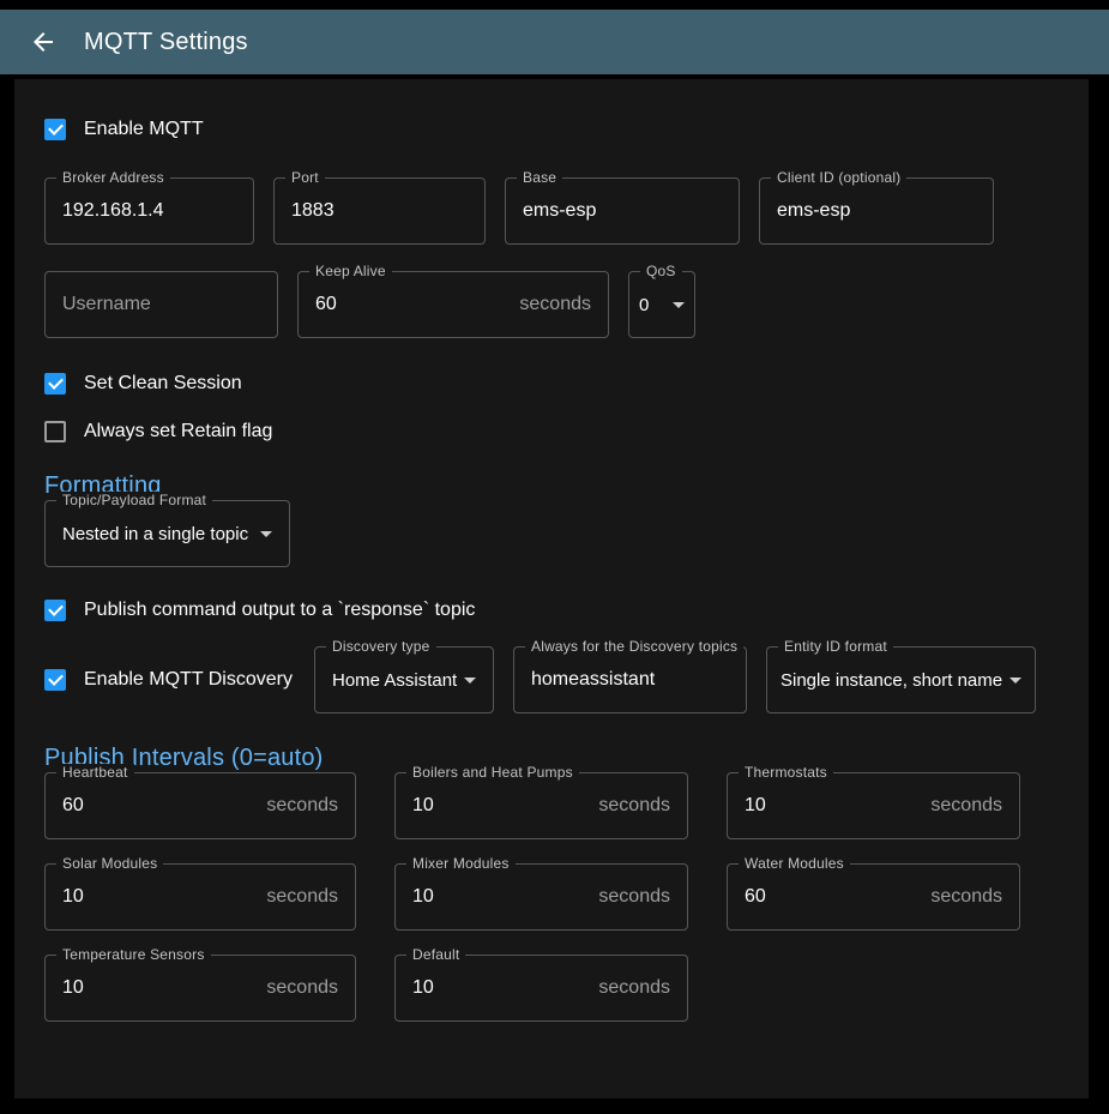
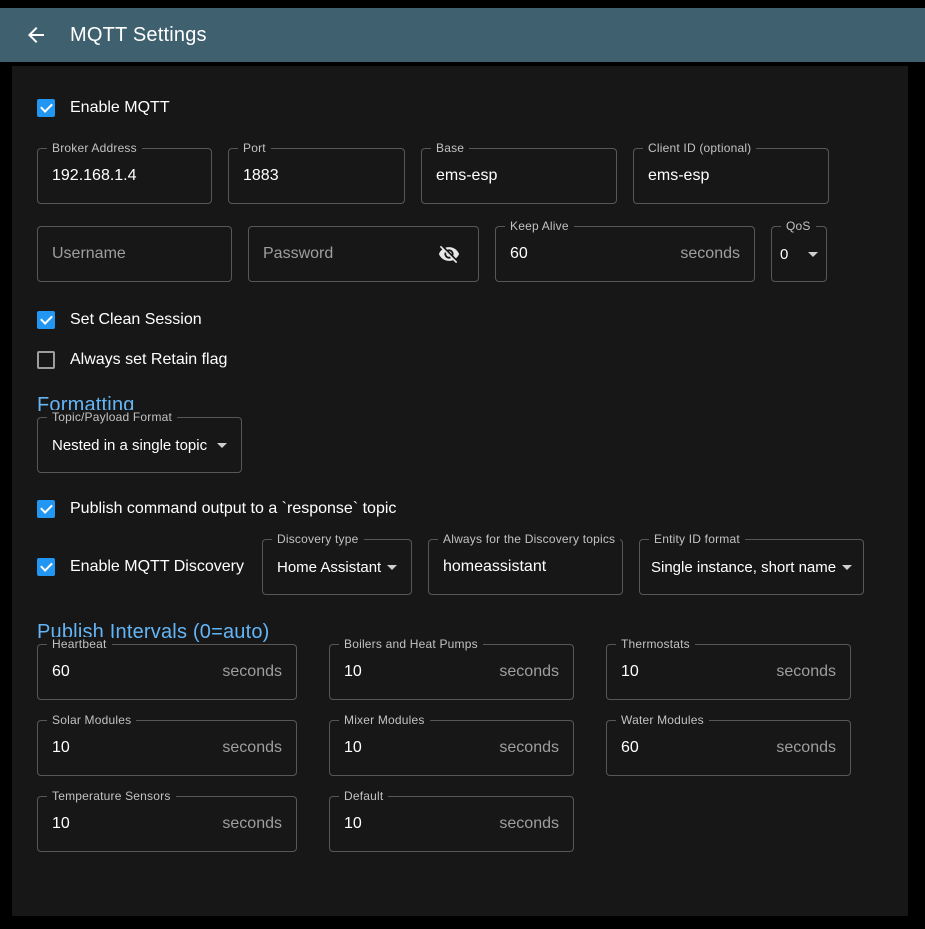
  MQTT Settings
  Enable MQTT
  Broker Address
  192.168.1.4
  Port
  1883
  Base
  ems-esp
  Client ID (optional)
  ems-esp
  Username
+ Password
  Keep Alive
  60
  seconds
  QoS
  0
  Set Clean Session
  Always set Retain flag
  Formatting
  Topic/Payload Format
  Nested in a single topic
  Publish command output to a `response` topic
  Enable MQTT Discovery
  Discovery type
  Home Assistant
  Always for the Discovery topics
  homeassistant
  Entity ID format
  Single instance, short name
  Publish Intervals (0=auto)
  Heartbeat
  60
  seconds
  Boilers and Heat Pumps
  10
  seconds
  Thermostats
  10
  seconds
  Solar Modules
  10
  seconds
  Mixer Modules
  10
  seconds
  Water Modules
  60
  seconds
  Temperature Sensors
  10
  seconds
  Default
  10
  seconds
